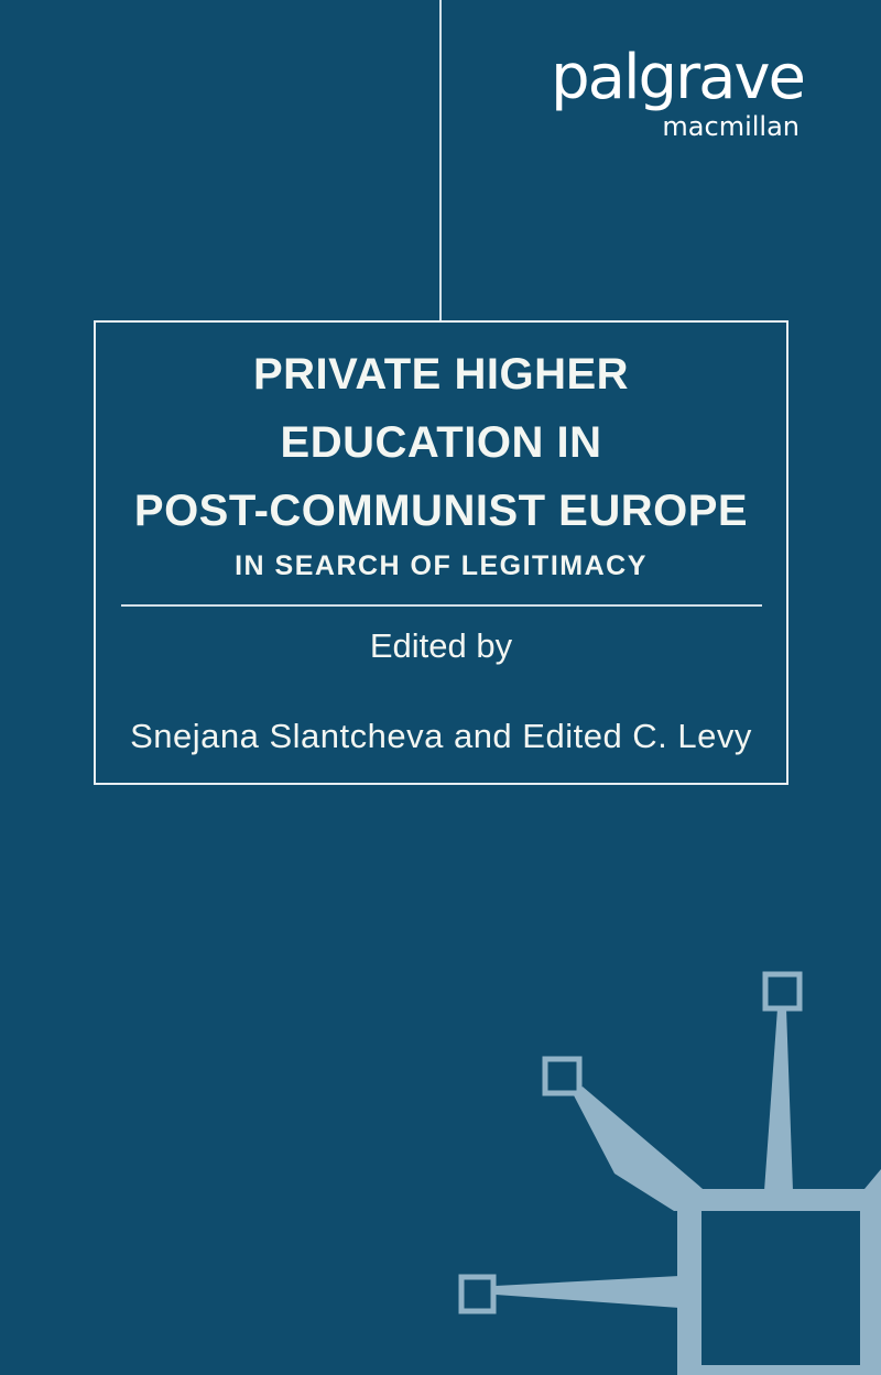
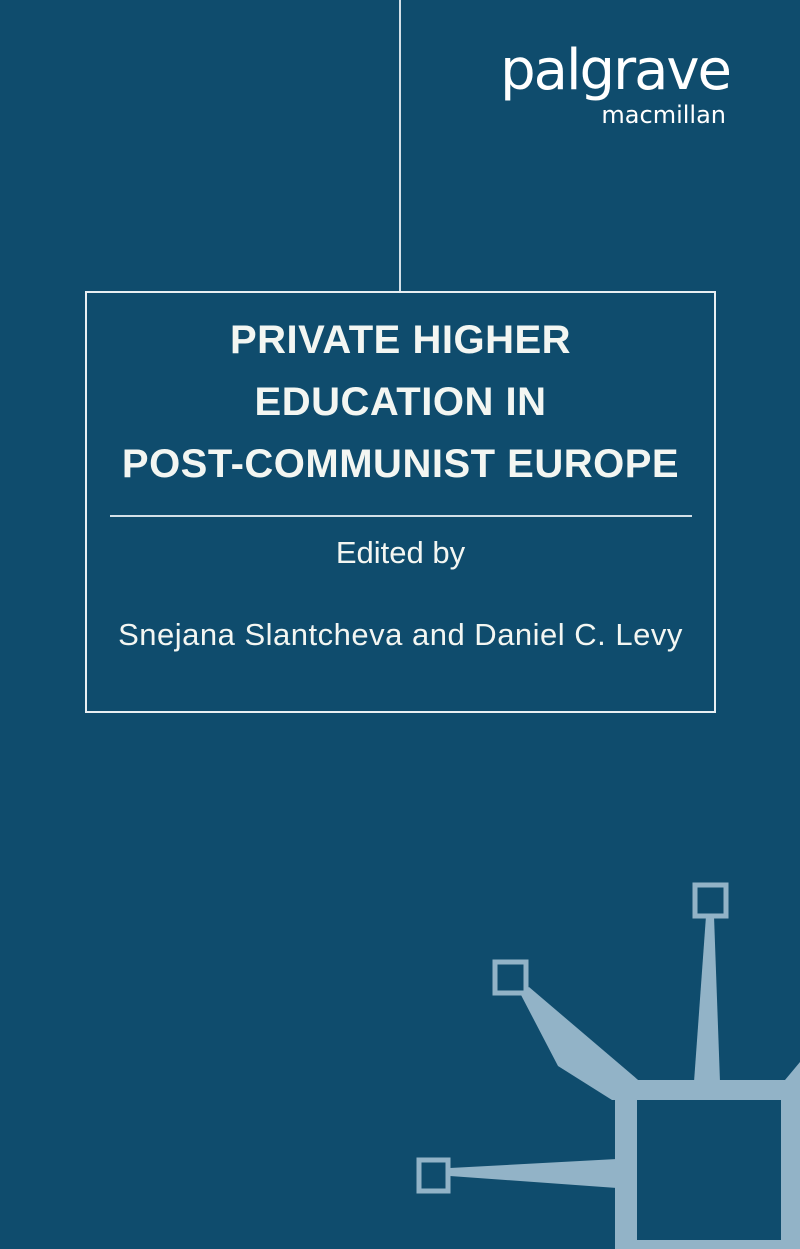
  palgrave
  macmillan
  PRIVATE HIGHER
  EDUCATION IN
  POST-COMMUNIST EUROPE
- IN SEARCH OF LEGITIMACY
  Edited by
- Snejana Slantcheva and Edited C. Levy
+ Snejana Slantcheva and Daniel C. Levy
